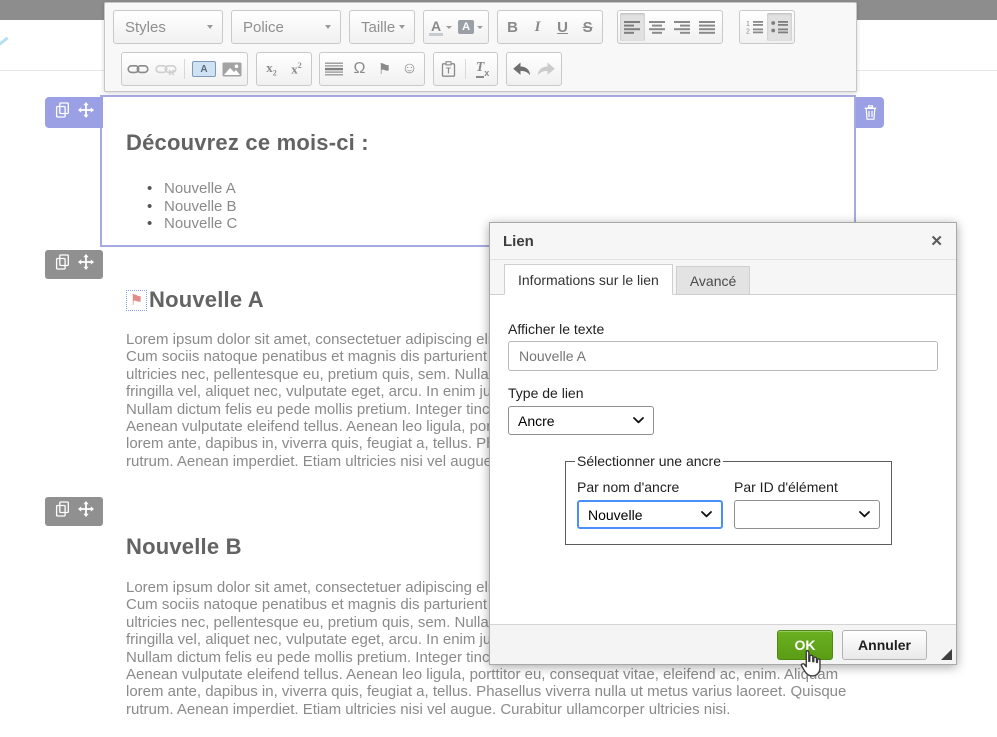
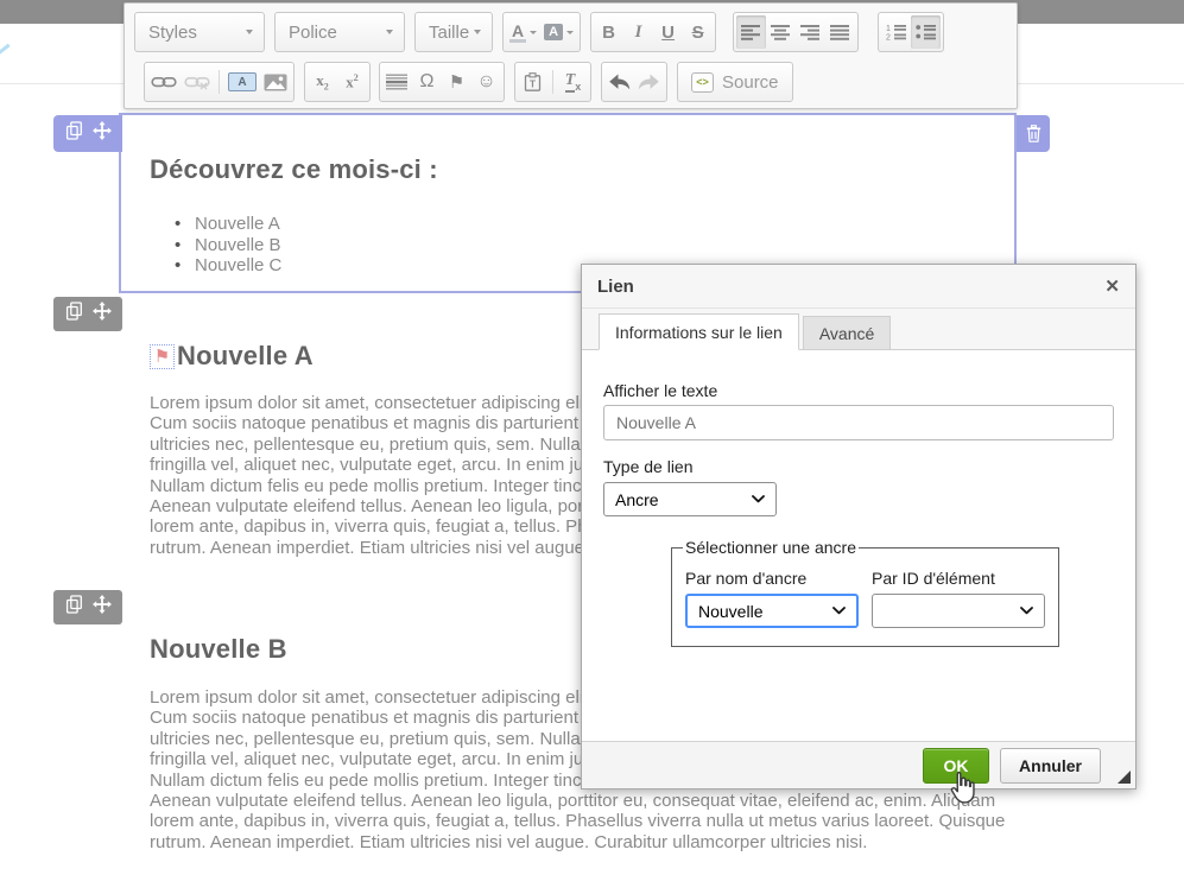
  Styles
  Police
  Taille
  A
  A
  B
  I
  U
  S
  A
  x2
  x2
  Ω
  ⚑
  ☺
  T
  T
  x
+ <>
+ Source
  Découvrez ce mois-ci :
  Nouvelle A
  Nouvelle B
  Nouvelle C
  ⚑
  Nouvelle A
  Nouvelle B
  Lorem ipsum dolor sit amet, consectetuer adipiscing el Cum sociis natoque penatibus et magnis dis parturient ultricies nec, pellentesque eu, pretium quis, sem. Nulla fringilla vel, aliquet nec, vulputate eget, arcu. In enim ju Nullam dictum felis eu pede mollis pretium. Integer tinc Aenean vulputate eleifend tellus. Aenean leo ligula, porttitor eu, consequat vitae, eleifend ac, enim. Aliqam lorem ante, dapibus in, viverra quis, feugiat a, tellus. Phasellus viverra nulla ut metus varius laoreet. Quisque rutrum. Aenean imperdiet. Etiam ultricies nisi vel augue. Curabitur ullamcorper ultricies nisi.
  Lien
  ✕
  Informations sur le lien
  Avancé
  Afficher le texte
  Nouvelle A
  Type de lien
  Ancre
  Sélectionner une ancre
  Par nom d'ancre
  Nouvelle
  Par ID d'élément
  OK
  Annuler
